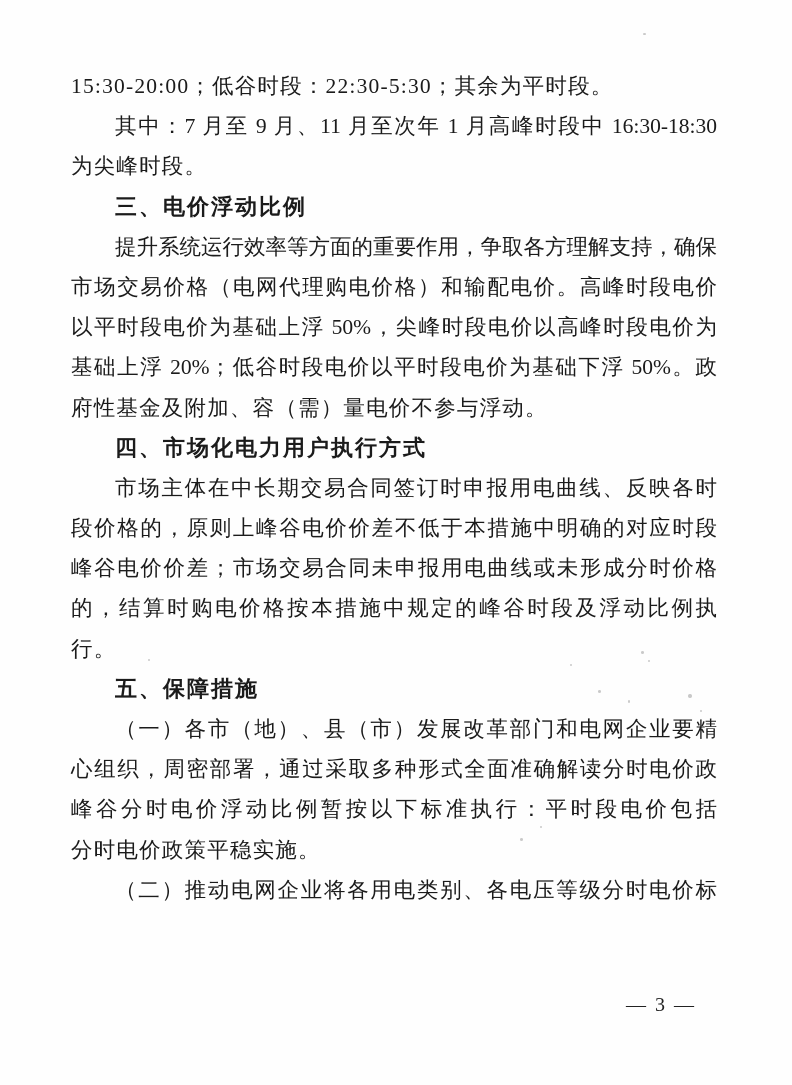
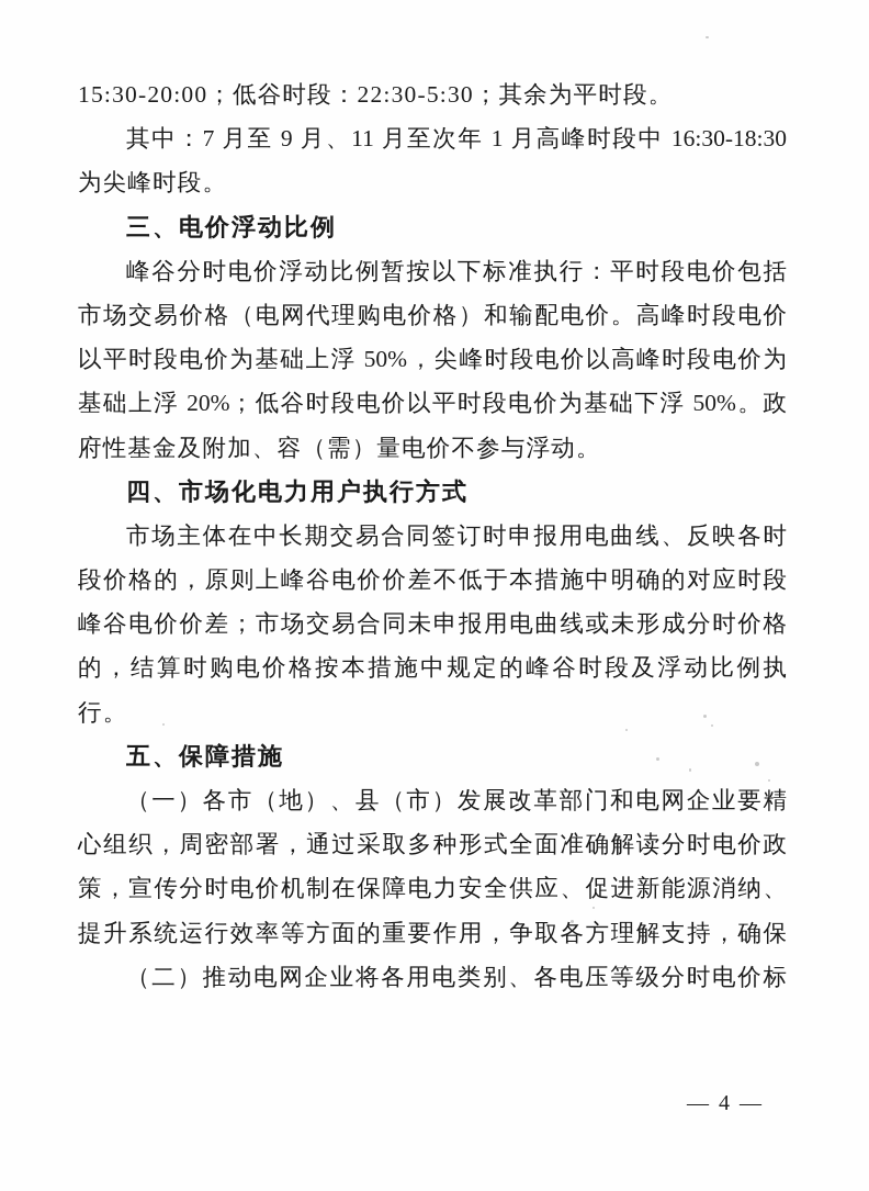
  15:30-20:00；低谷时段：22:30-5:30；其余为平时段。
  其中：7 月至 9 月、11 月至次年 1 月高峰时段中 16:30-18:30
  为尖峰时段。
  三、电价浮动比例
- 提升系统运行效率等方面的重要作用，争取各方理解支持，确保
+ 峰谷分时电价浮动比例暂按以下标准执行：平时段电价包括
  市场交易价格（电网代理购电价格）和输配电价。高峰时段电价
  以平时段电价为基础上浮 50%，尖峰时段电价以高峰时段电价为
  基础上浮 20%；低谷时段电价以平时段电价为基础下浮 50%。政
  府性基金及附加、容（需）量电价不参与浮动。
  四、市场化电力用户执行方式
  市场主体在中长期交易合同签订时申报用电曲线、反映各时
  段价格的，原则上峰谷电价价差不低于本措施中明确的对应时段
  峰谷电价价差；市场交易合同未申报用电曲线或未形成分时价格
  的，结算时购电价格按本措施中规定的峰谷时段及浮动比例执
  行。
  五、保障措施
  （一）各市（地）、县（市）发展改革部门和电网企业要精
  心组织，周密部署，通过采取多种形式全面准确解读分时电价政
+ 策，宣传分时电价机制在保障电力安全供应、促进新能源消纳、
- 峰谷分时电价浮动比例暂按以下标准执行：平时段电价包括
+ 提升系统运行效率等方面的重要作用，争取各方理解支持，确保
- 分时电价政策平稳实施。
  （二）推动电网企业将各用电类别、各电压等级分时电价标
- — 3 —
+ — 4 —
